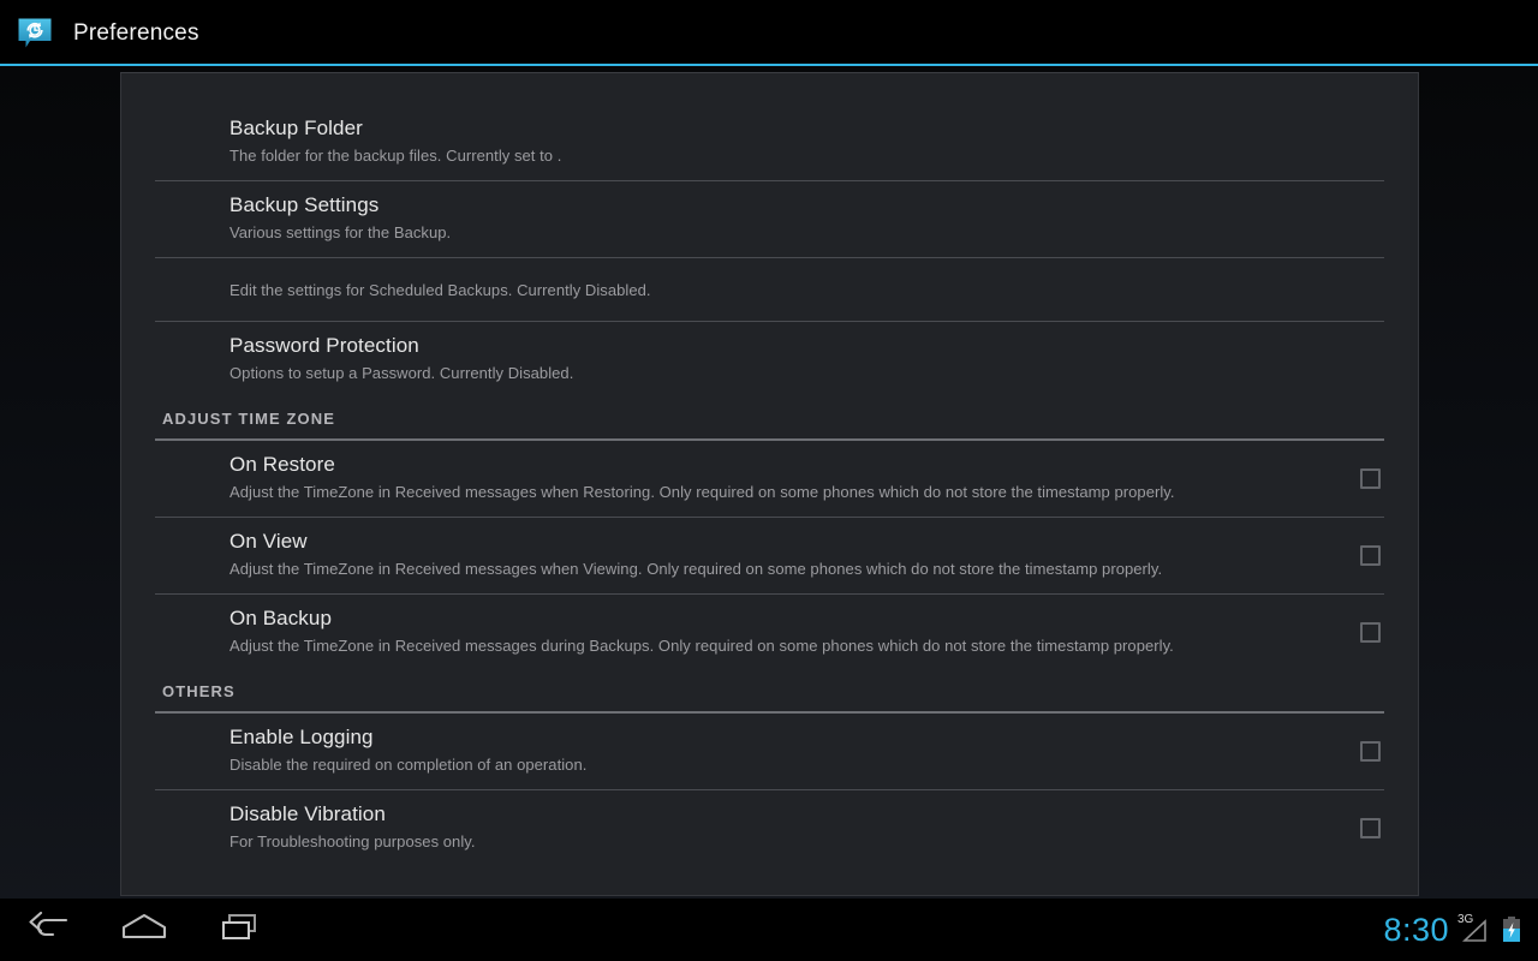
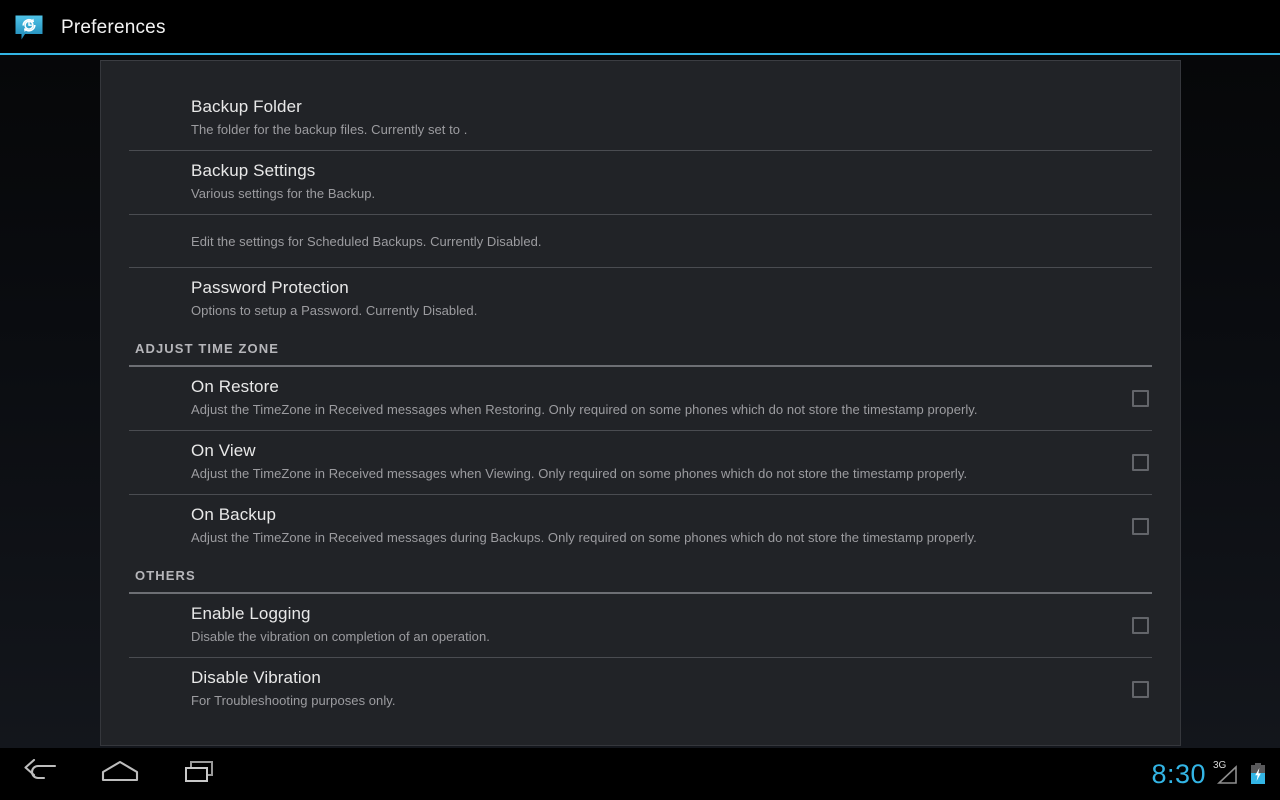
  Preferences
  Backup Folder
  The folder for the backup files. Currently set to .
  Backup Settings
  Various settings for the Backup.
  Edit the settings for Scheduled Backups. Currently Disabled.
  Password Protection
  Options to setup a Password. Currently Disabled.
  ADJUST TIME ZONE
  On Restore
  Adjust the TimeZone in Received messages when Restoring. Only required on some phones which do not store the timestamp properly.
  On View
  Adjust the TimeZone in Received messages when Viewing. Only required on some phones which do not store the timestamp properly.
  On Backup
  Adjust the TimeZone in Received messages during Backups. Only required on some phones which do not store the timestamp properly.
  OTHERS
  Enable Logging
- Disable the required on completion of an operation.
+ Disable the vibration on completion of an operation.
  Disable Vibration
  For Troubleshooting purposes only.
  8:30
  3G
